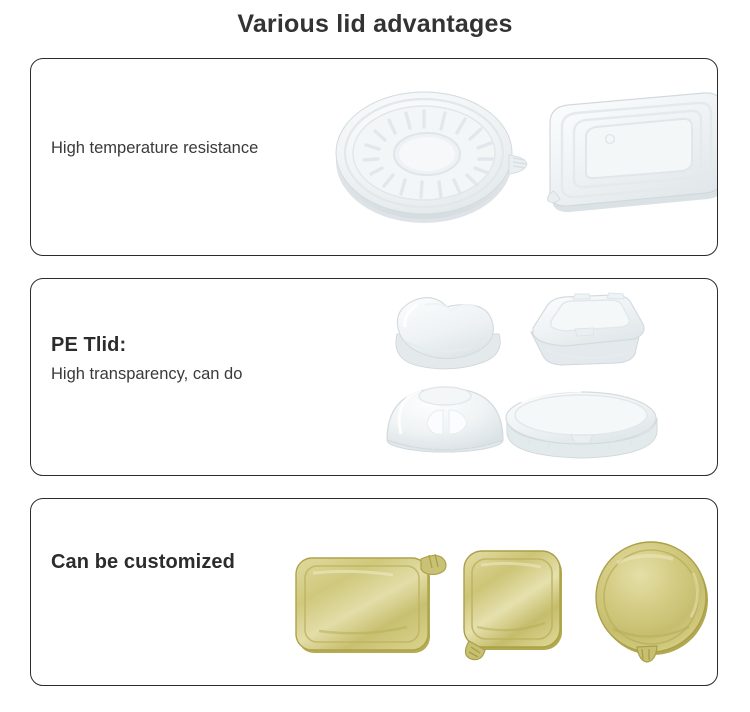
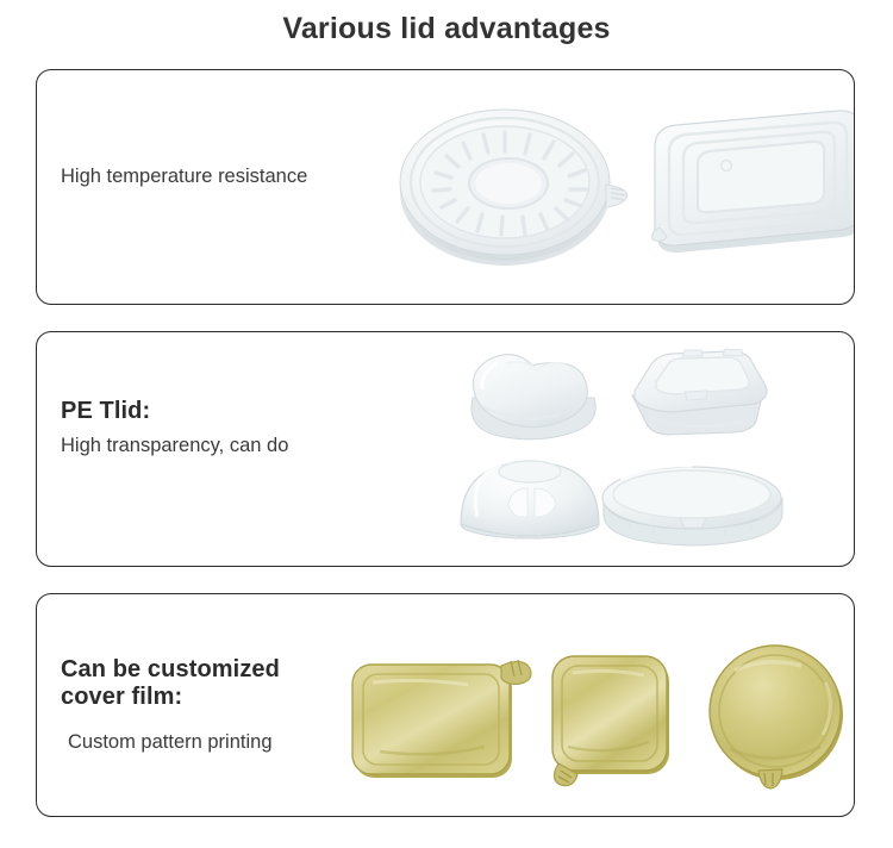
  Various lid advantages
  High temperature resistance
  PE Tlid:
  High transparency, can do
  Can be customized
+ cover film:
+ Custom pattern printing
